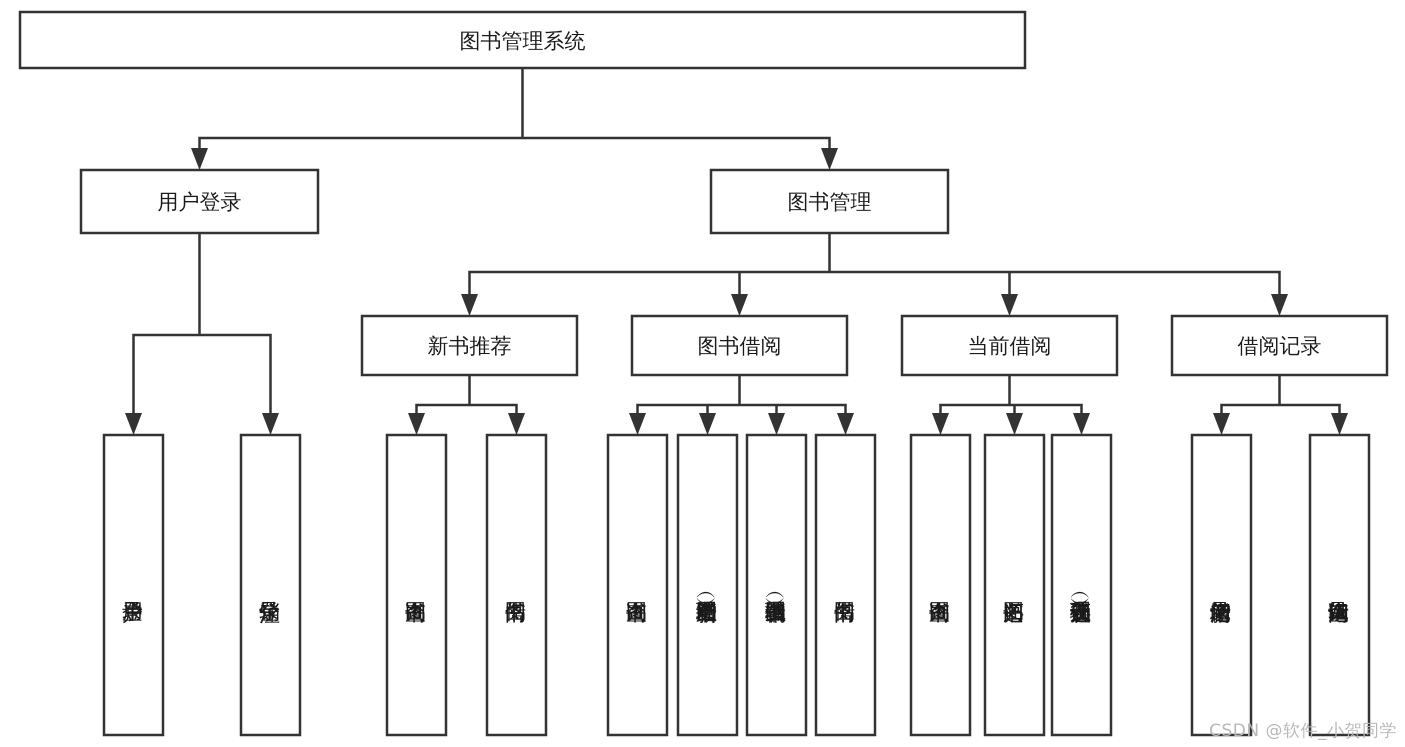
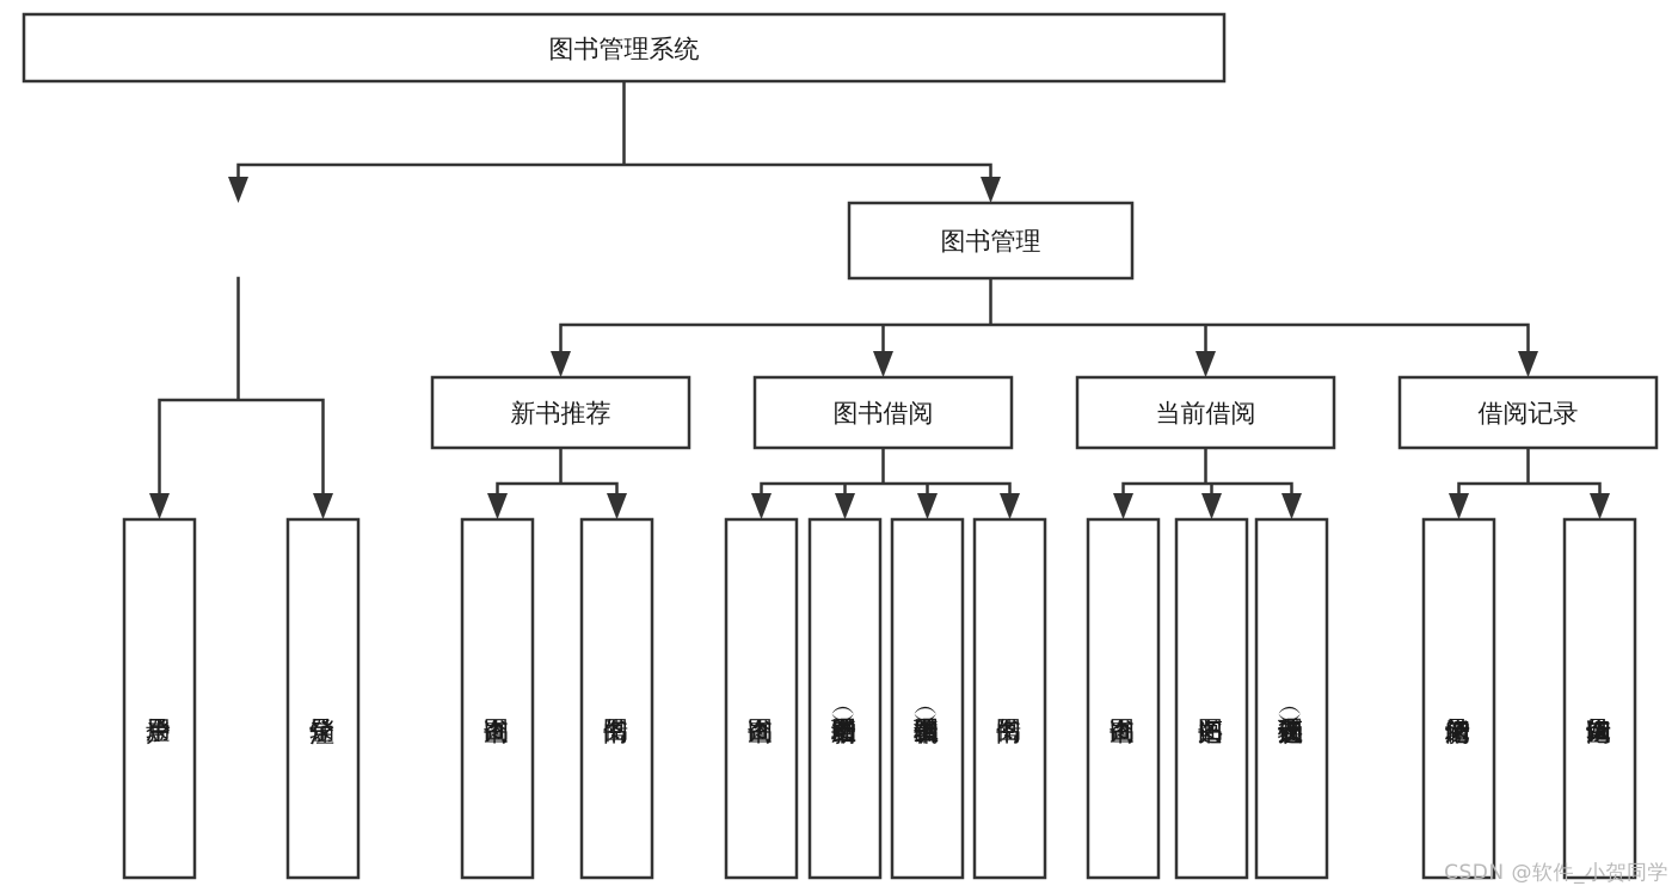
  图书管理系统
- 用户登录
  图书管理
  新书推荐
  图书借阅
  当前借阅
  借阅记录
  CSDN @软件_小贺同学
